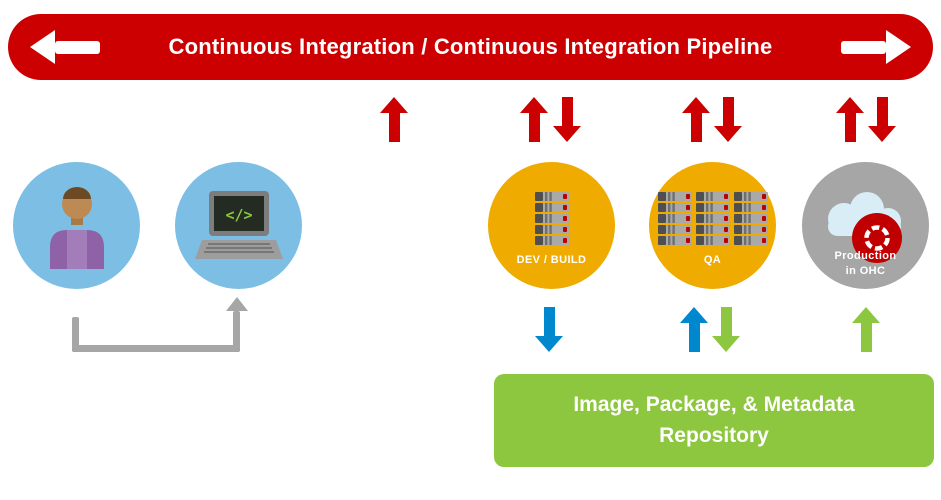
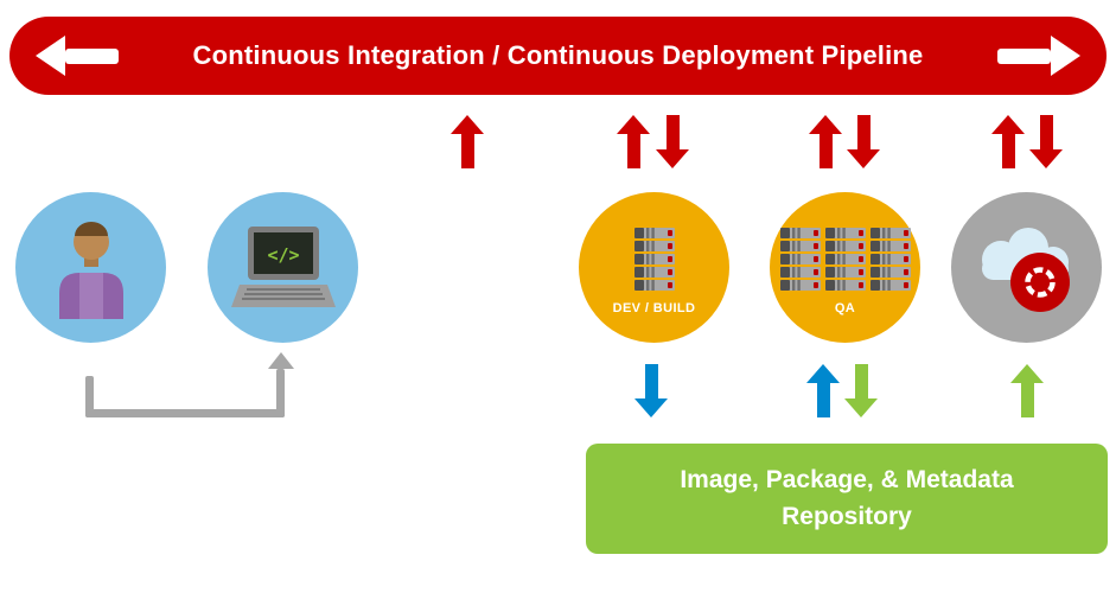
- Continuous Integration / Continuous Integration Pipeline
+ Continuous Integration / Continuous Deployment Pipeline
  </>
  DEV / BUILD
  QA
- Production
- in OHC
  Image, Package, & Metadata
  Repository
